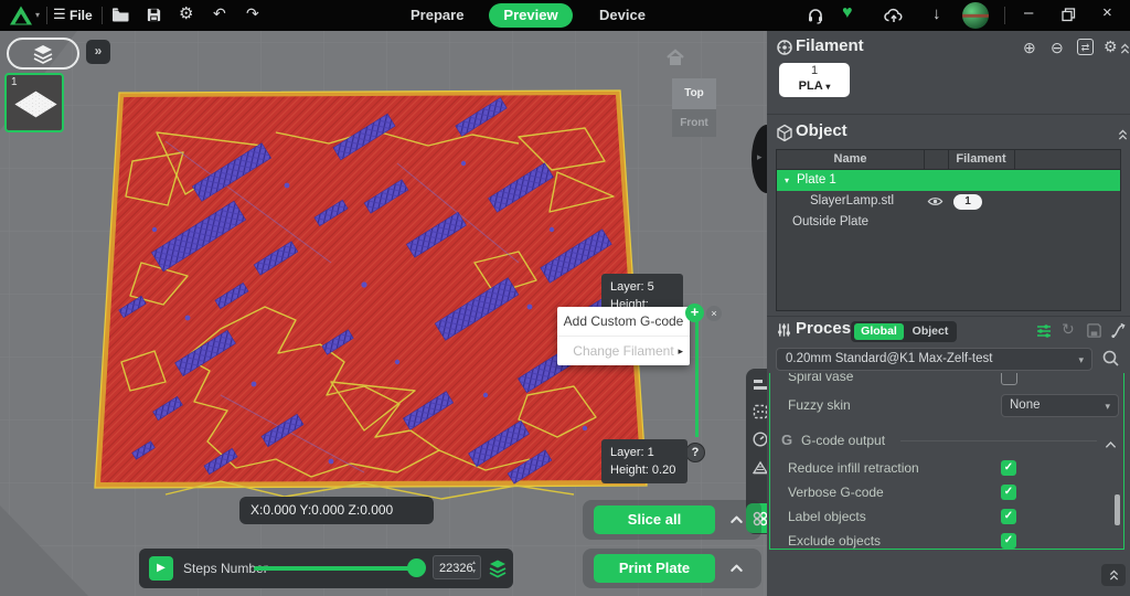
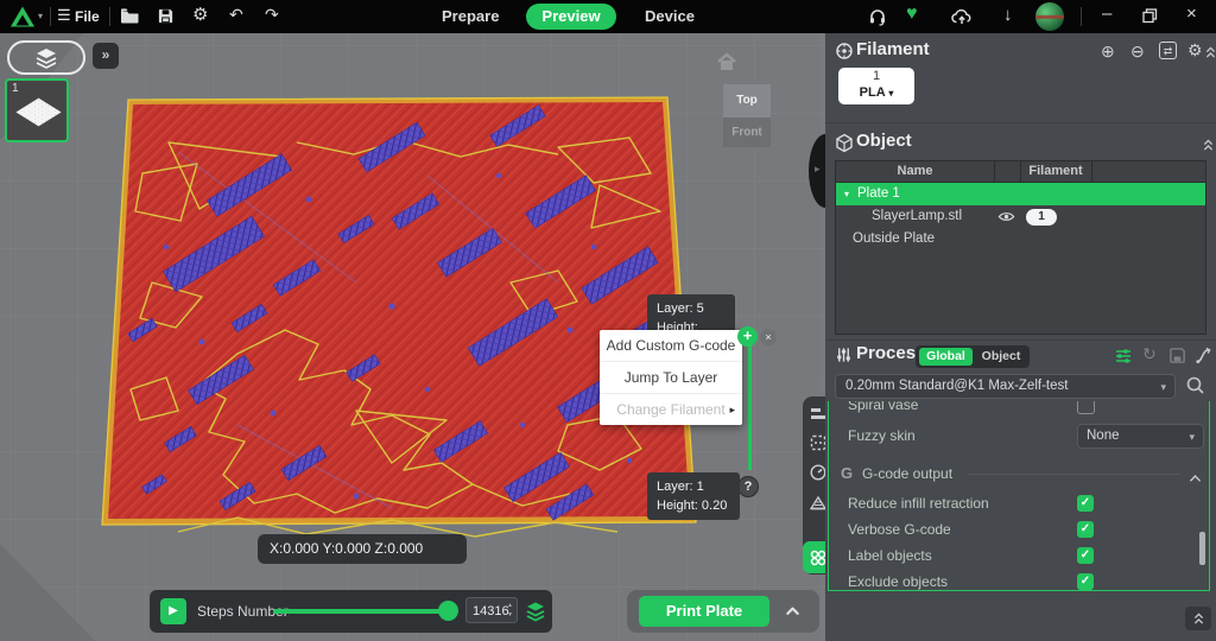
  ▾
  ☰
  File
  ⚙
  ↶
  ↷
  Prepare
  Preview
  Device
  ♥
  ↓
  –
  ×
  »
  1
  Top
  Front
  Layer: 5
  +
  ×
  Add Custom G-code
+ Jump To Layer
  Change Filament
  ▸
  Layer: 1
  Height: 0.20
  ?
  X:0.000 Y:0.000 Z:0.000
  ▶
  Steps Numb
- 22326
+ 14316
- Slice all
  Print Plate
  ▸
  Filament
  ⊕
  ⊖
  ⇄
  ⚙
  1
  PLA ▾
  Object
  Name
  Filament
  ▾
  Plate 1
  SlayerLamp.stl
  1
  Outside Plate
  Proces
  Global
  Object
  ↻
  0.20mm Standard@K1 Max-Zelf-test
  ▾
  Spiral vase
  Fuzzy skin
  None
  ▾
  G
  G-code output
  Reduce infill retraction
  ✓
  Verbose G-code
  ✓
  Label objects
  ✓
  Exclude objects
  ✓
